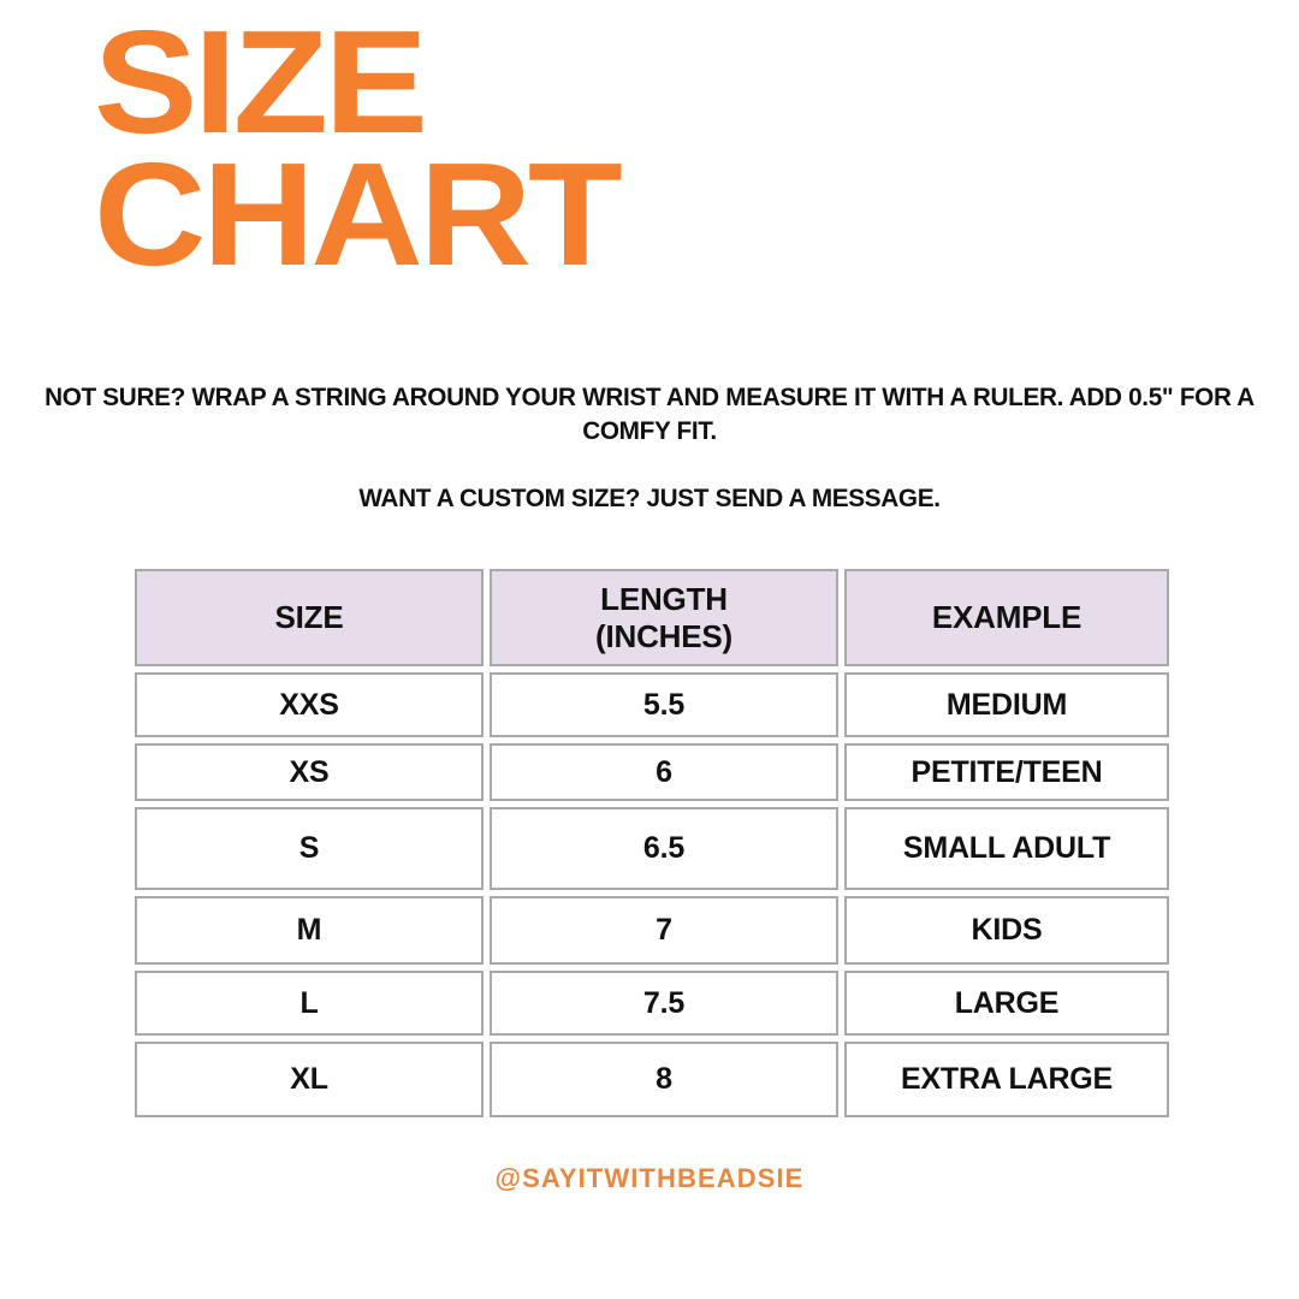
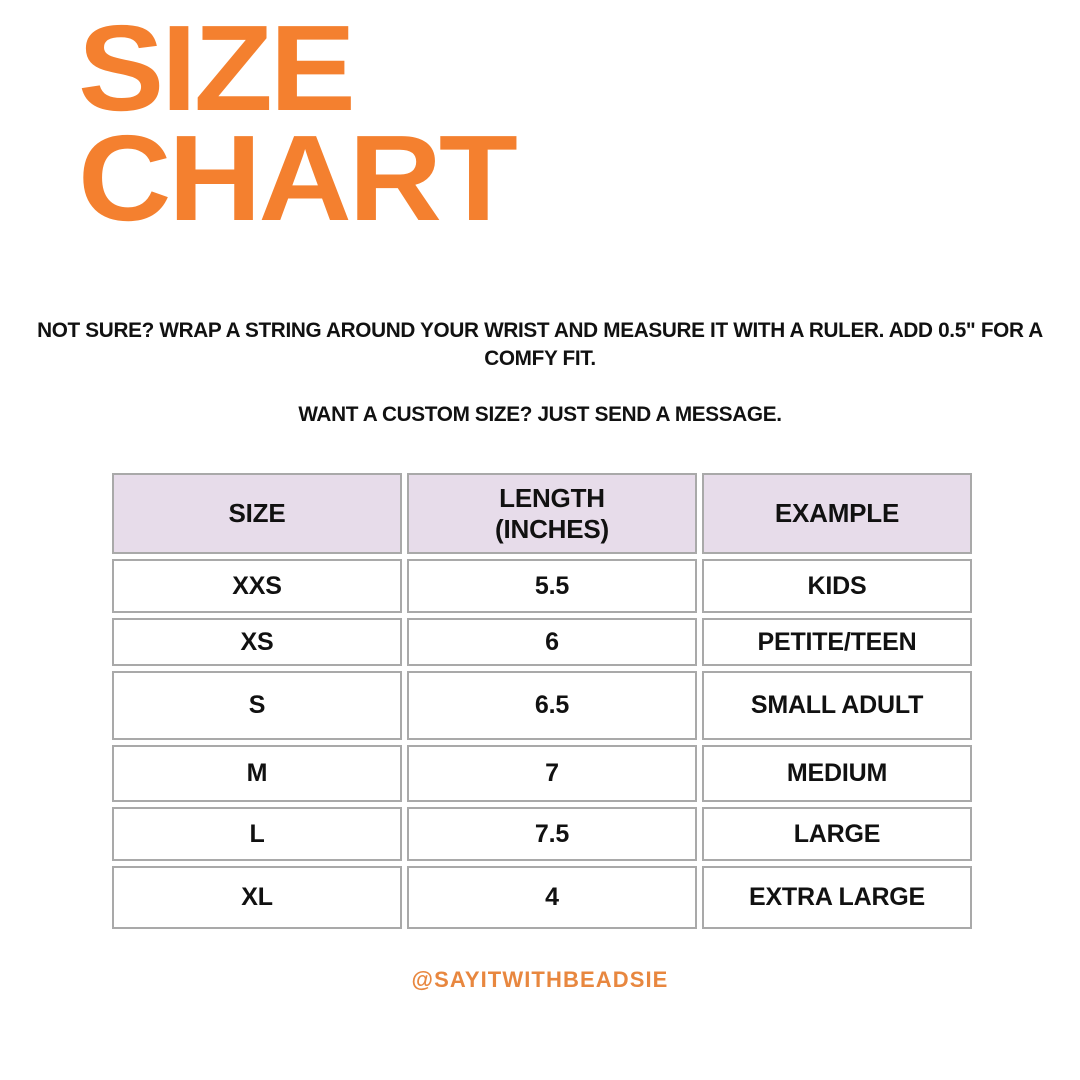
  SIZE
  CHART
  NOT SURE? WRAP A STRING AROUND YOUR WRIST AND MEASURE IT WITH A RULER. ADD 0.5" FOR A COMFY FIT.
  WANT A CUSTOM SIZE? JUST SEND A MESSAGE.
  SIZE
  LENGTH
  (INCHES)
  EXAMPLE
  XXS
  5.5
- MEDIUM
+ KIDS
  XS
  6
  PETITE/TEEN
  S
  6.5
  SMALL ADULT
  M
  7
- KIDS
+ MEDIUM
  L
  7.5
  LARGE
  XL
- 8
+ 4
  EXTRA LARGE
  @SAYITWITHBEADSIE
